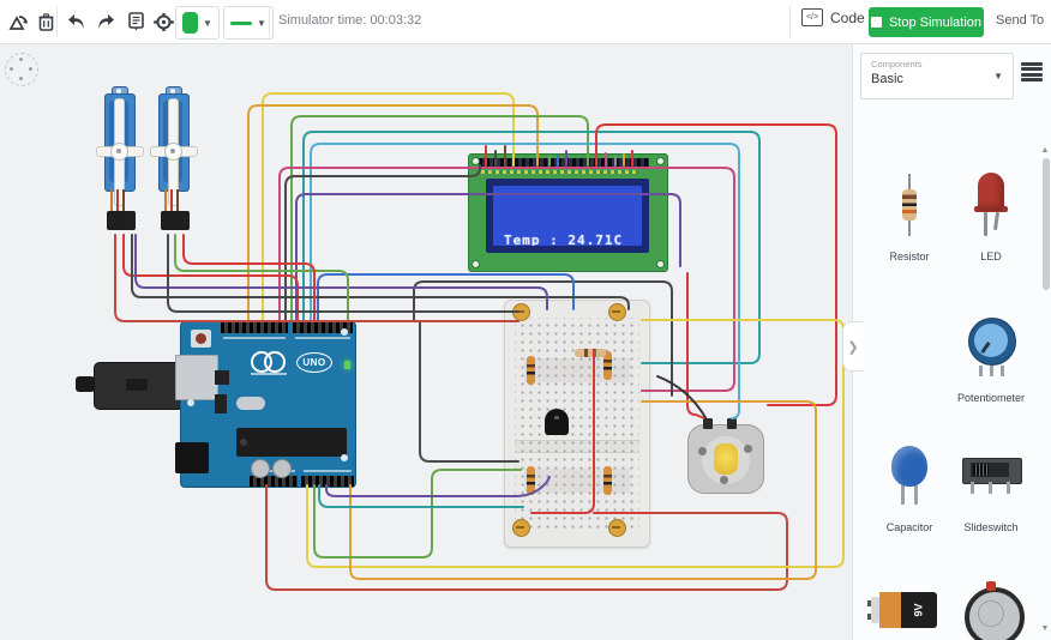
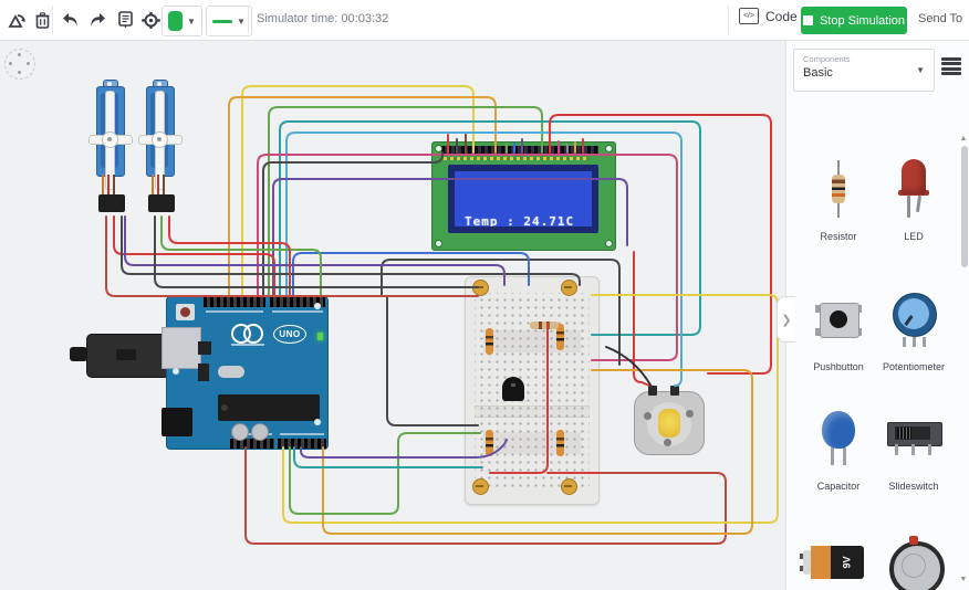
  ▼
  ▼
  Simulator time: 00:03:32
  Code
  Stop Simulation
  Send To
  UNO
  Temp : 24.71C
  ❯
  Components
  Basic
  ▼
  Resistor
  LED
+ Pushbutton
  Potentiometer
  Capacitor
  Slideswitch
